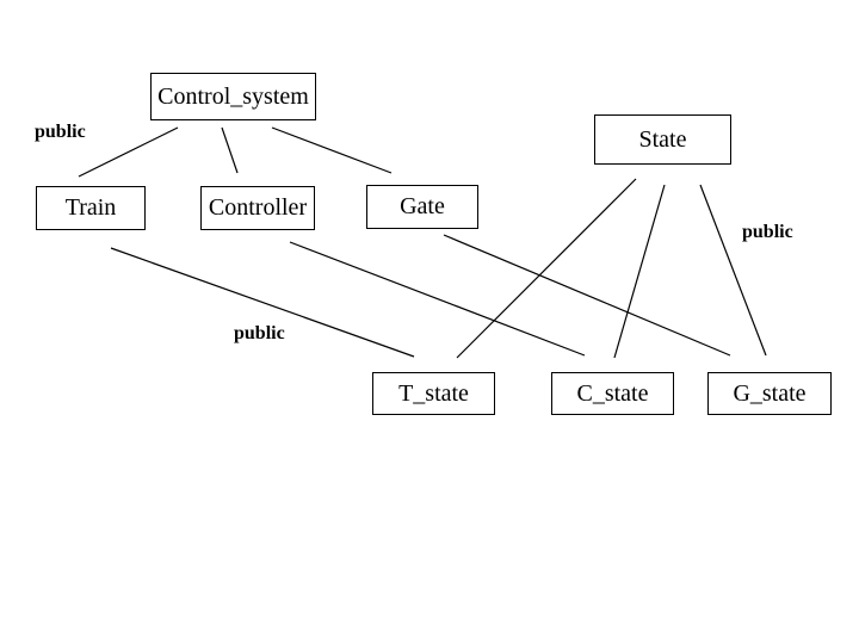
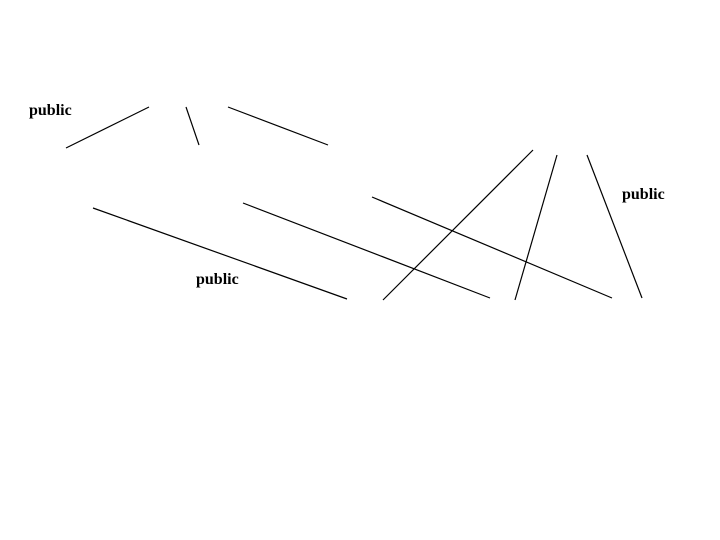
- Control_system
- State
- Train
- Controller
- Gate
- T_state
- C_state
- G_state
  public
  public
  public
